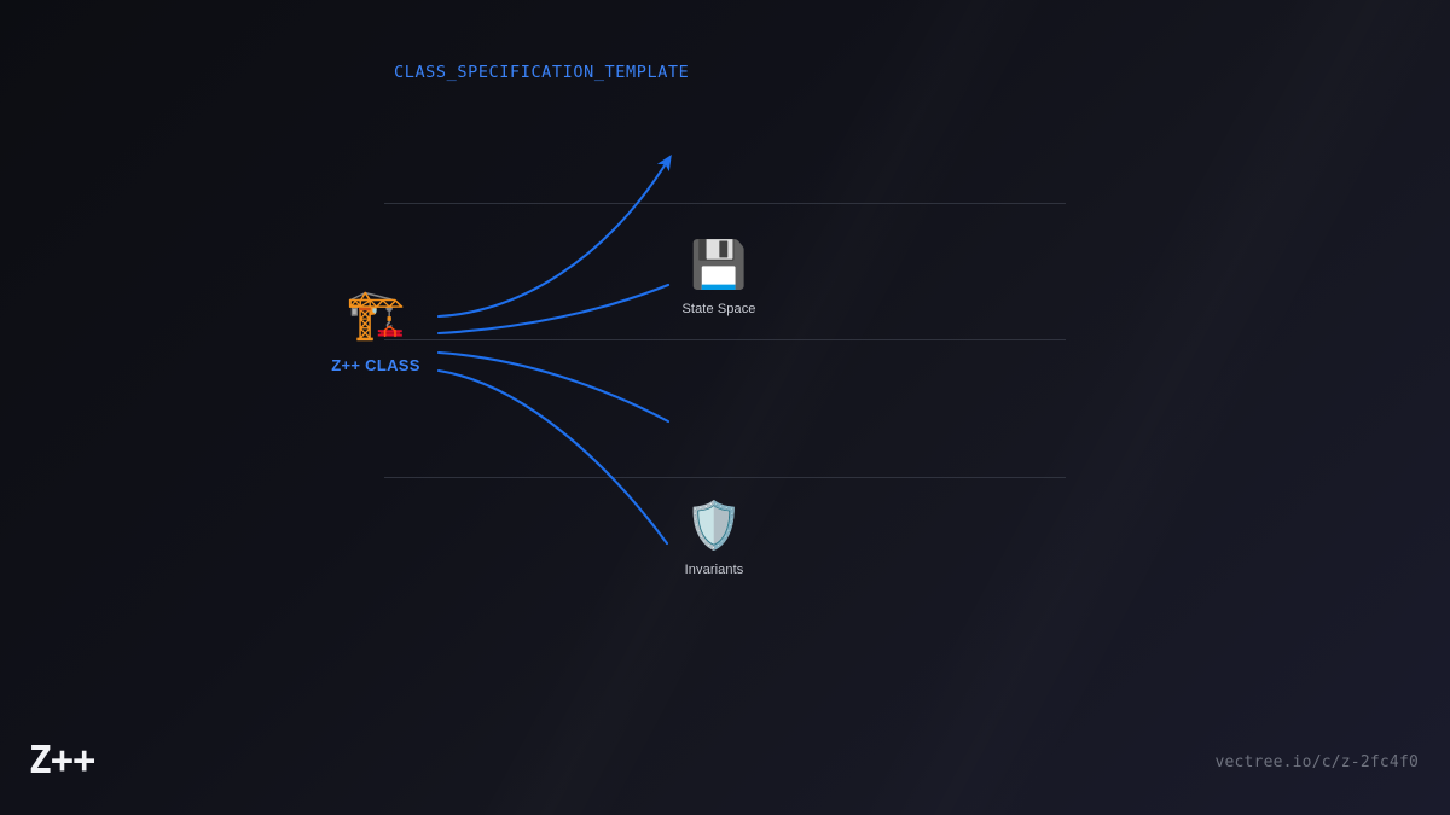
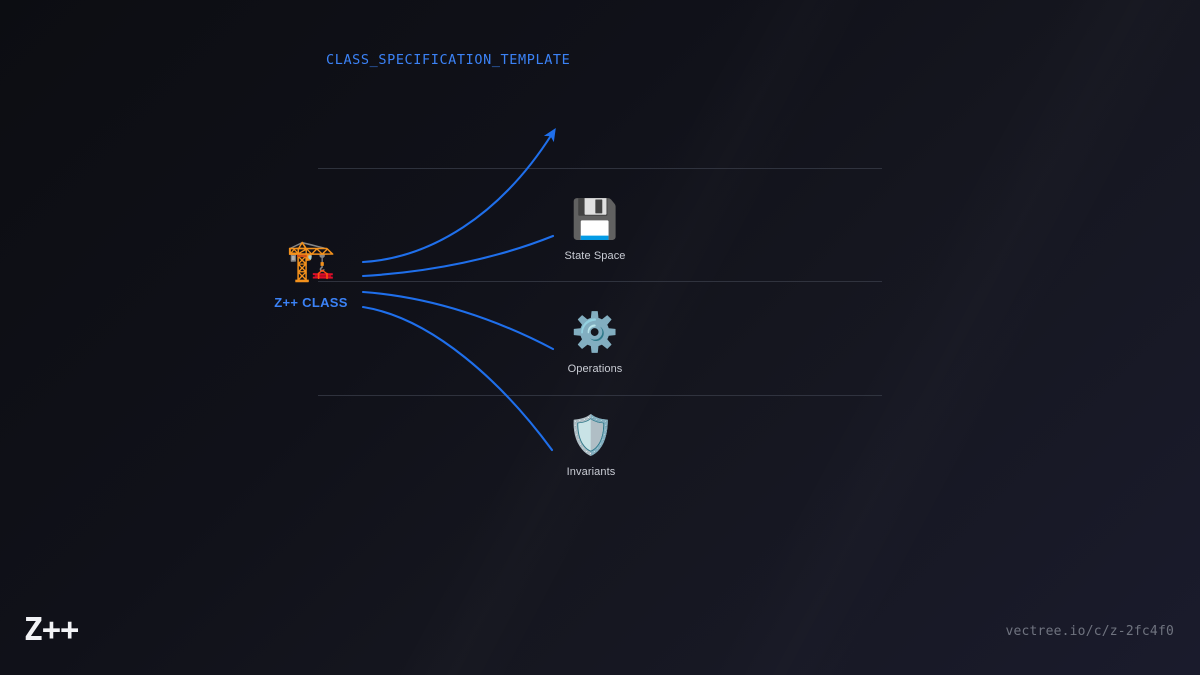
  CLASS_SPECIFICATION_TEMPLATE
  🏗️
  Z++ CLASS
  💾
  State Space
+ ⚙️
+ Operations
  🛡️
  Invariants
  Z++
  vectree.io/c/z-2fc4f0
